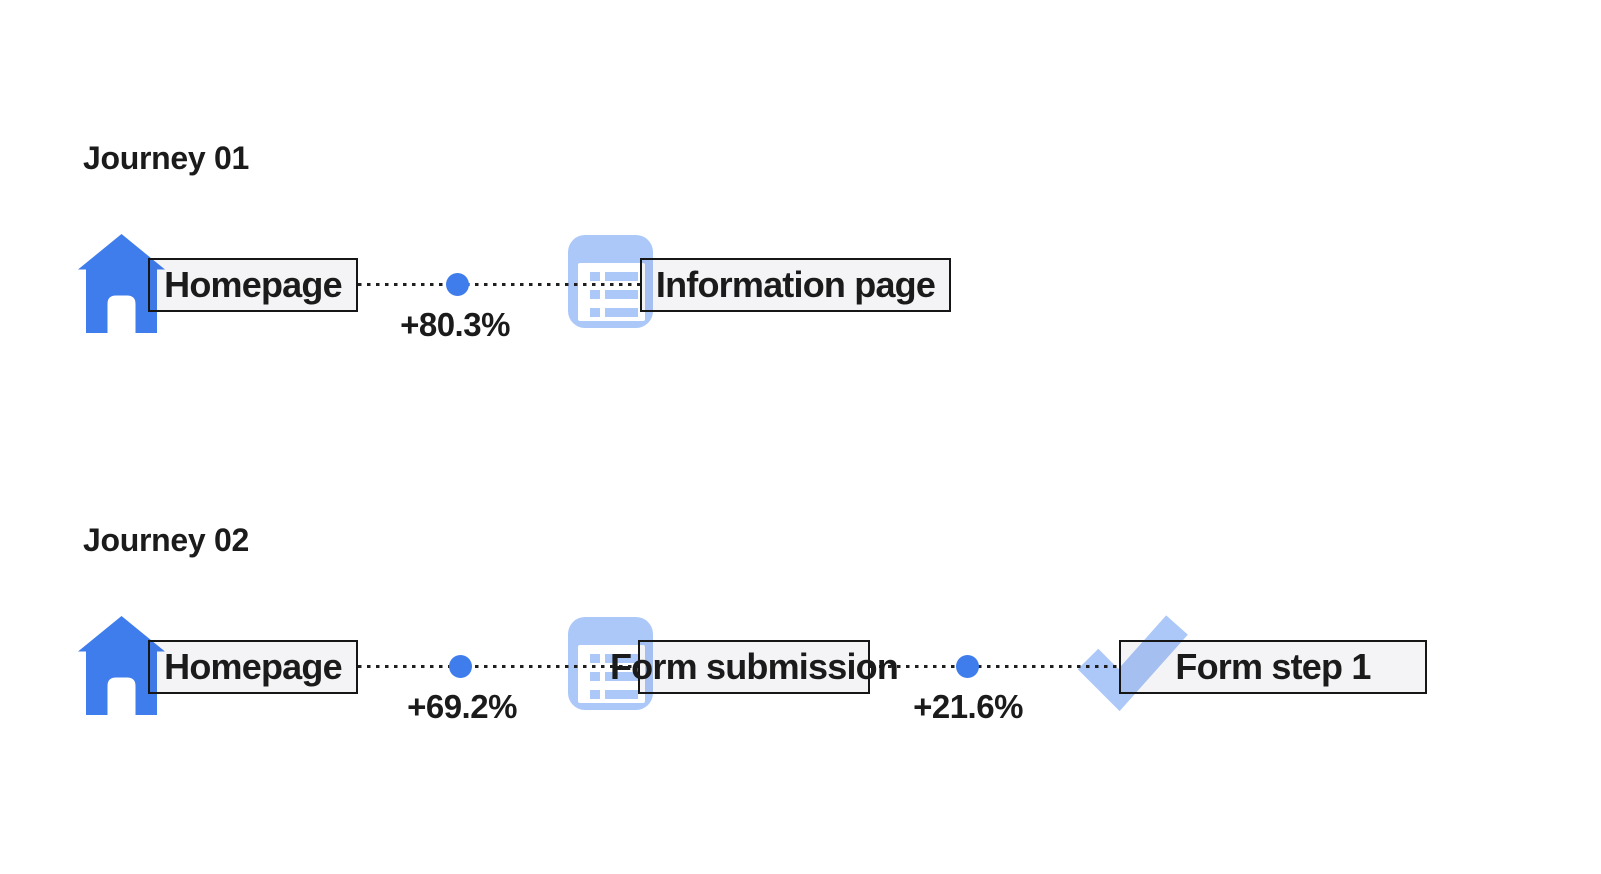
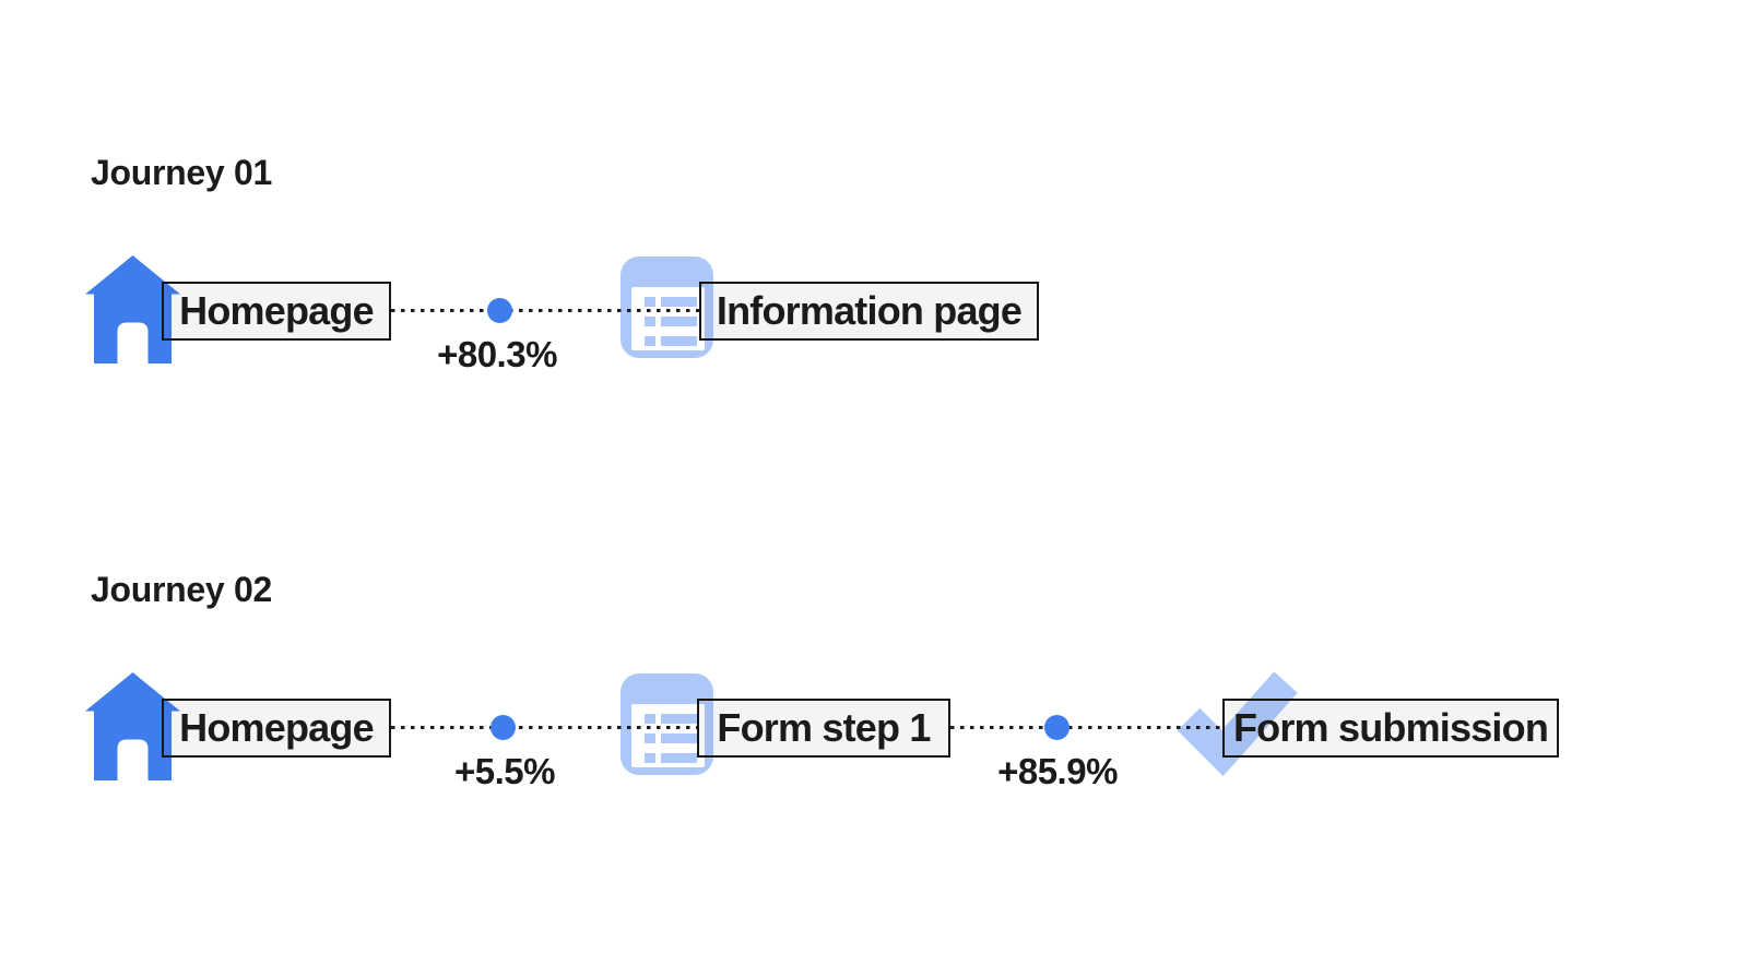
  Journey 01
  Homepage
  +80.3%
  Information page
  Journey 02
  Homepage
- +69.2%
+ +5.5%
- Form submission
+ Form step 1
- +21.6%
+ +85.9%
- Form step 1
+ Form submission
